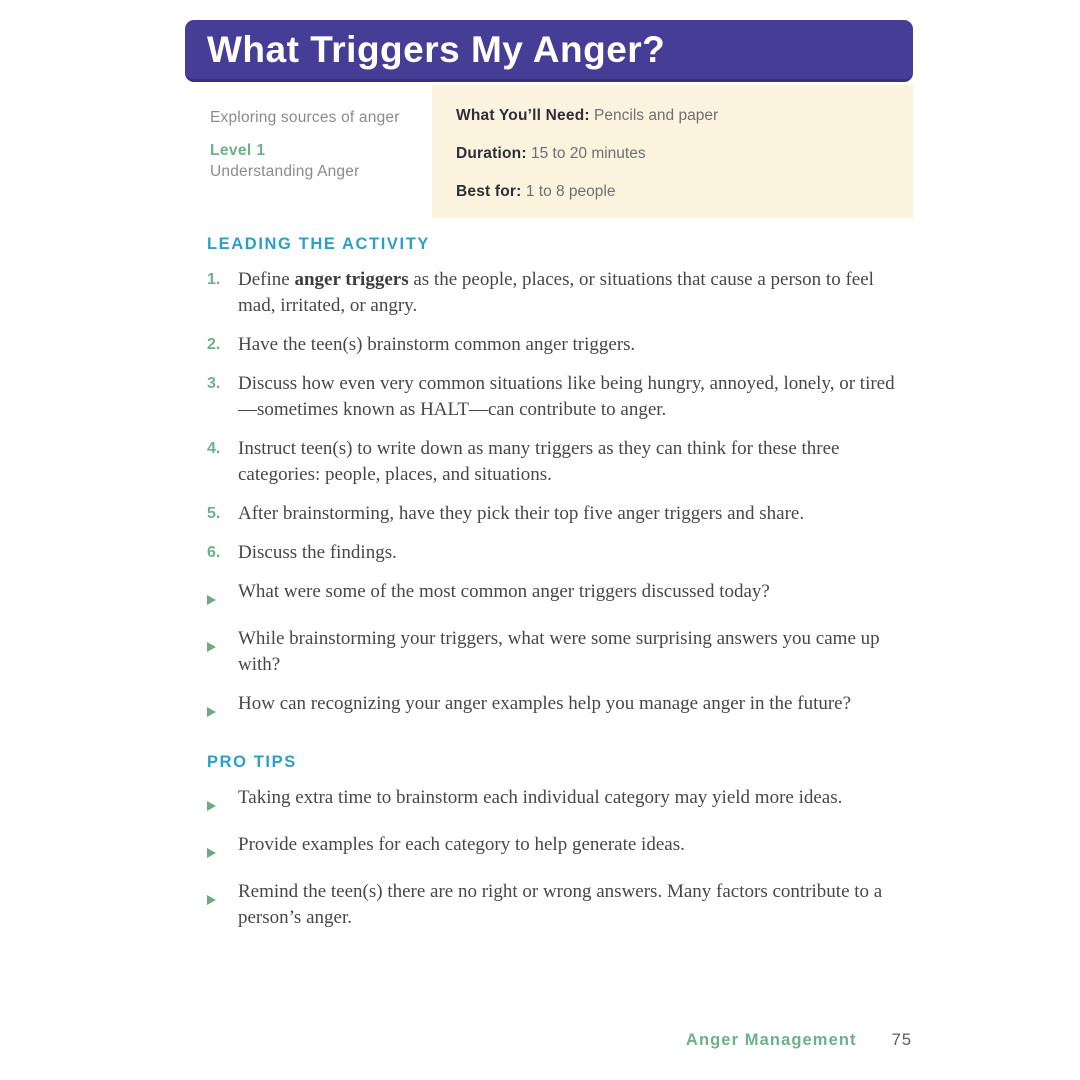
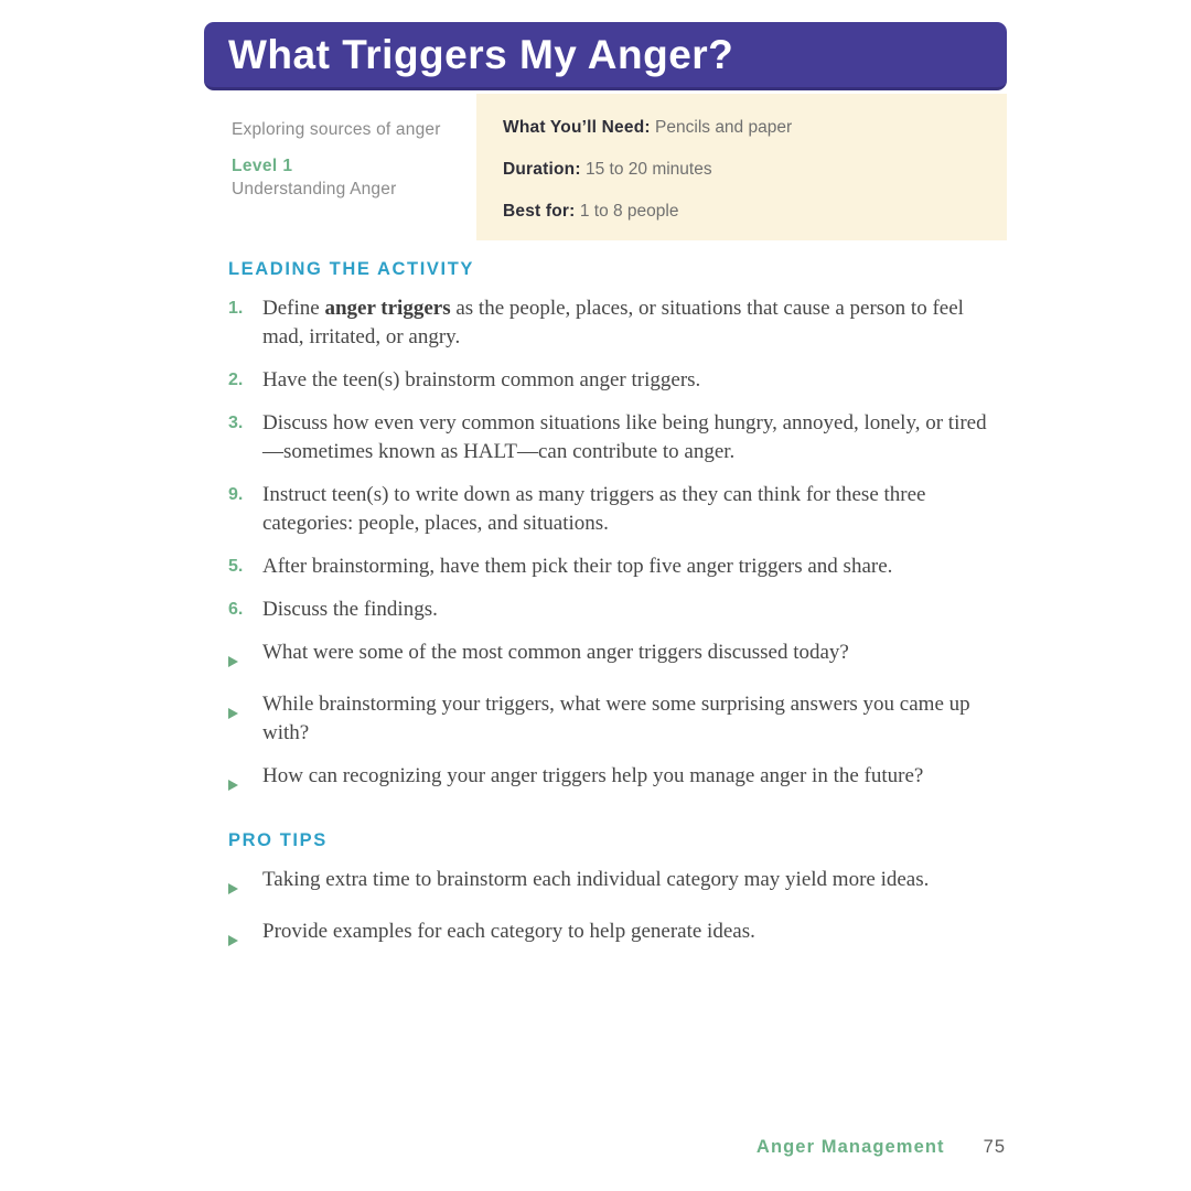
  What Triggers My Anger?
  Exploring sources of anger
  Level 1
  Understanding Anger
  What You’ll Need: Pencils and paper
  Duration: 15 to 20 minutes
  Best for: 1 to 8 people
  LEADING THE ACTIVITY
  1.
  Define anger triggers as the people, places, or situations that cause a person to feel mad, irritated, or angry.
  2.
  Have the teen(s) brainstorm common anger triggers.
  3.
  Discuss how even very common situations like being hungry, annoyed, lonely, or tired—sometimes known as HALT—can contribute to anger.
- 4.
+ 9.
  Instruct teen(s) to write down as many triggers as they can think for these three categories: people, places, and situations.
  5.
- After brainstorming, have they pick their top five anger triggers and share.
+ After brainstorming, have them pick their top five anger triggers and share.
  6.
  Discuss the findings.
  What were some of the most common anger triggers discussed today?
  While brainstorming your triggers, what were some surprising answers you came up with?
- How can recognizing your anger examples help you manage anger in the future?
+ How can recognizing your anger triggers help you manage anger in the future?
  PRO TIPS
  Taking extra time to brainstorm each individual category may yield more ideas.
  Provide examples for each category to help generate ideas.
- Remind the teen(s) there are no right or wrong answers. Many factors contribute to a person’s anger.
  Anger Management
  75
